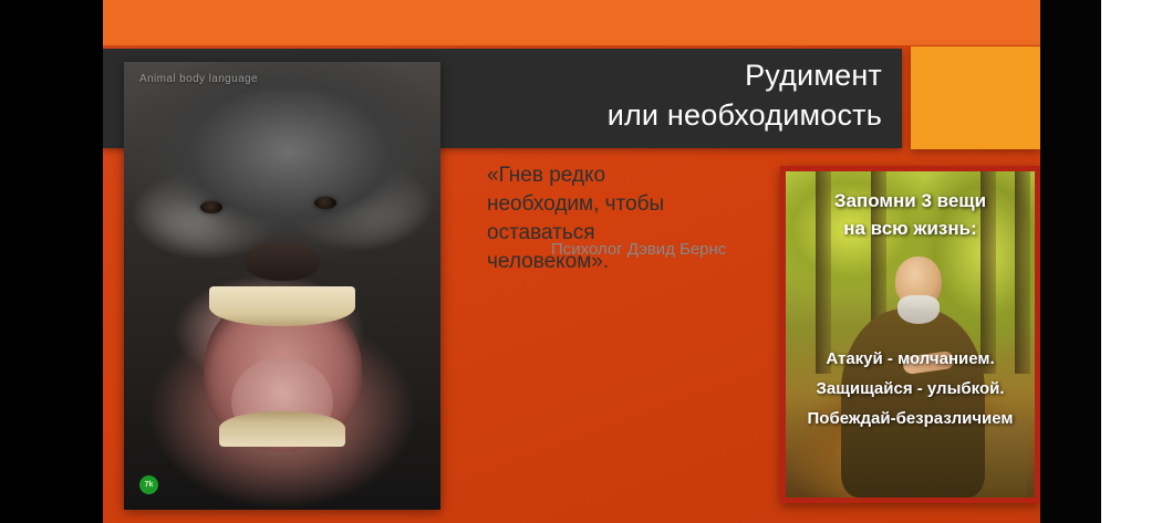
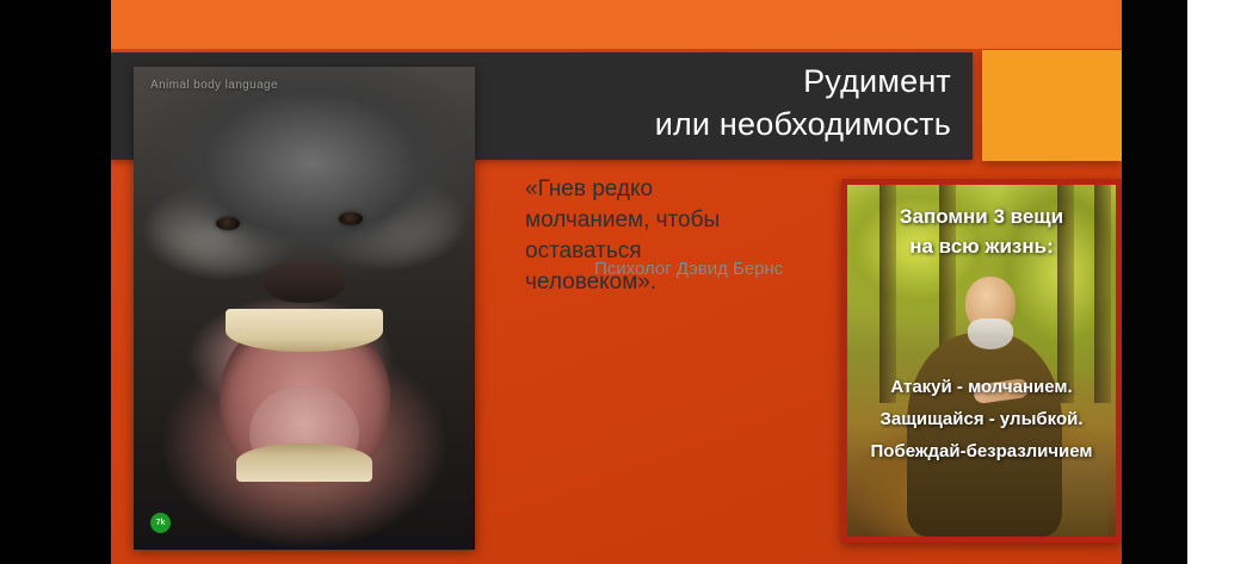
  Рудимент
  или необходимость
  Animal body language
- «Гнев редко необходим, чтобы оставаться человеком».
+ «Гнев редко молчанием, чтобы оставаться человеком».
  Психолог Дэвид Бернс
  Запомни 3 вещи
  на всю жизнь:
  Атакуй - молчанием.
  Защищайся - улыбкой.
  Побеждай-безразличием
